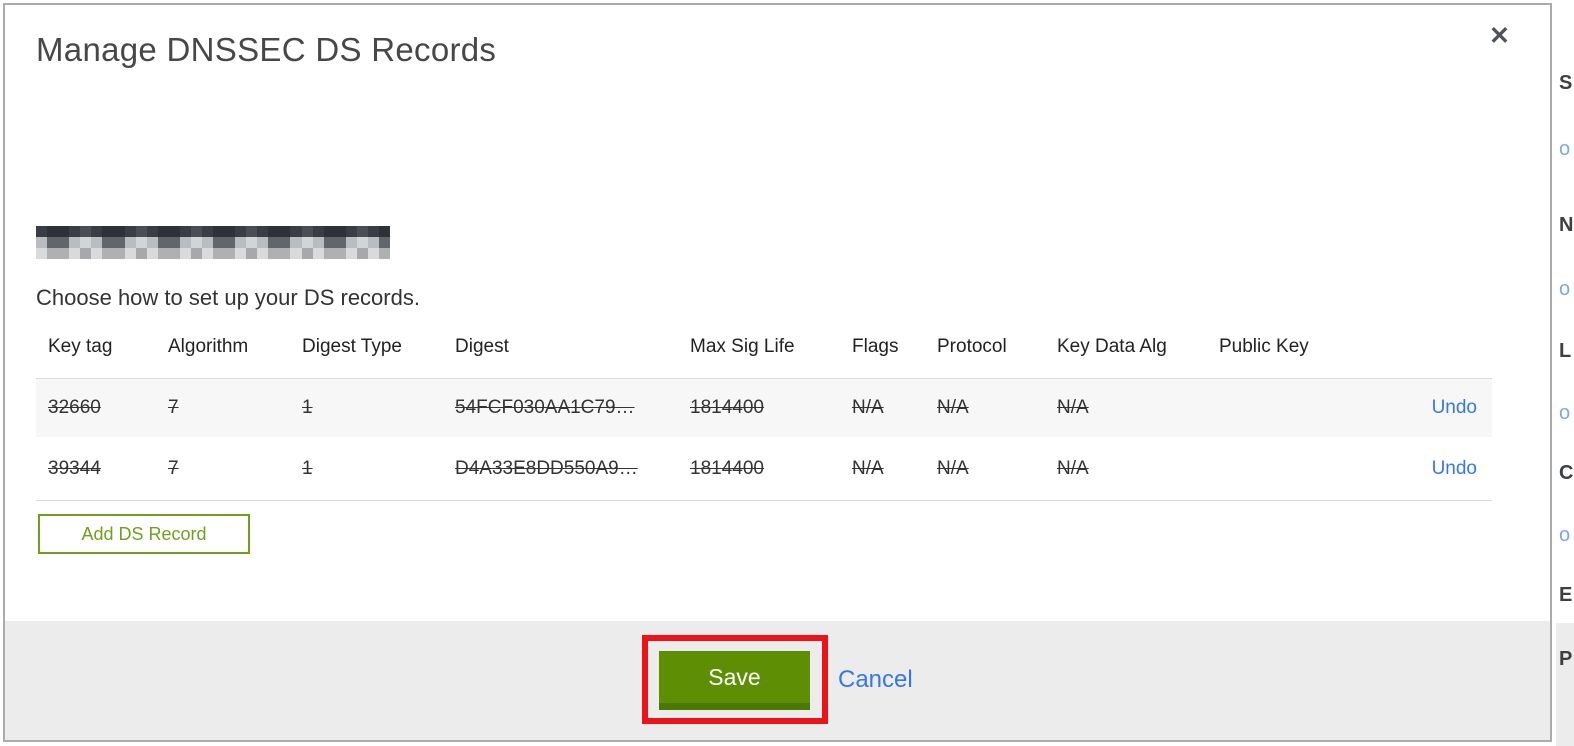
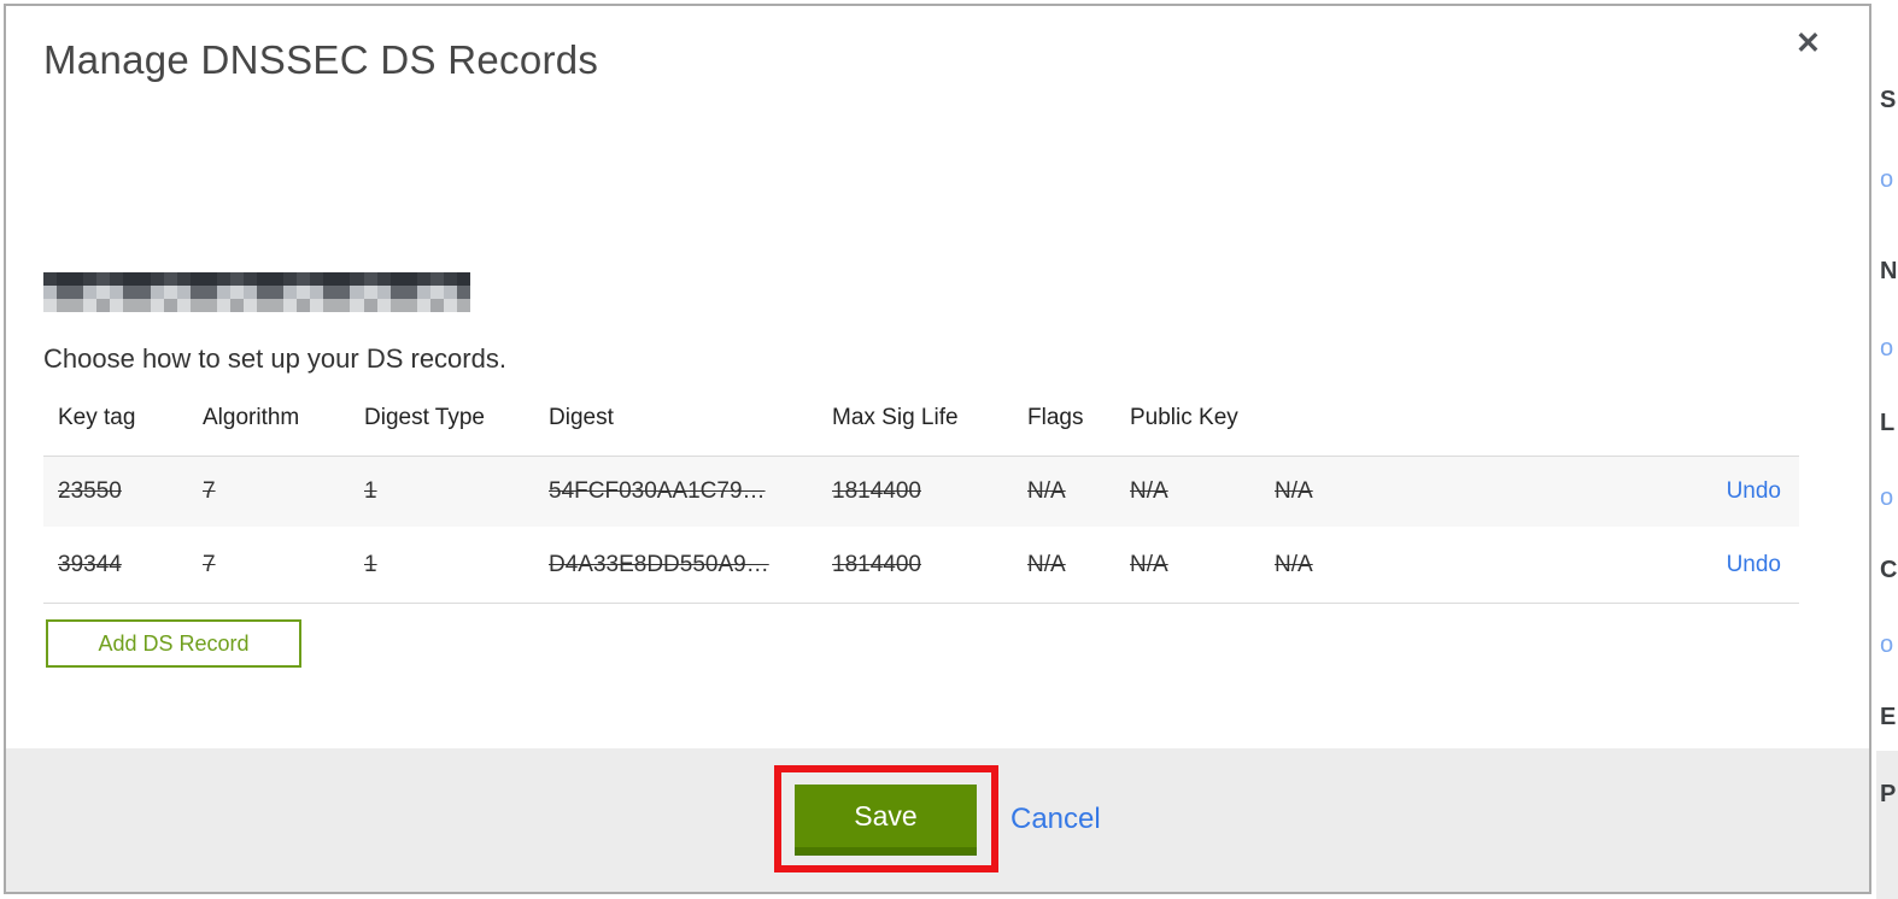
  Manage DNSSEC DS Records
  ✕
  Choose how to set up your DS records.
  Key tag
  Algorithm
  Digest Type
  Digest
  Max Sig Life
  Flags
- Protocol
- Key Data Alg
  Public Key
- 32660
+ 23550
  7
  1
  54FCF030AA1C79…
  1814400
  N/A
  N/A
  N/A
  Undo
  39344
  7
  1
  D4A33E8DD550A9…
  1814400
  N/A
  N/A
  N/A
  Undo
  Add DS Record
  Save
  Cancel
  S
  o
  N
  o
  L
  o
  C
  o
  E
  P
